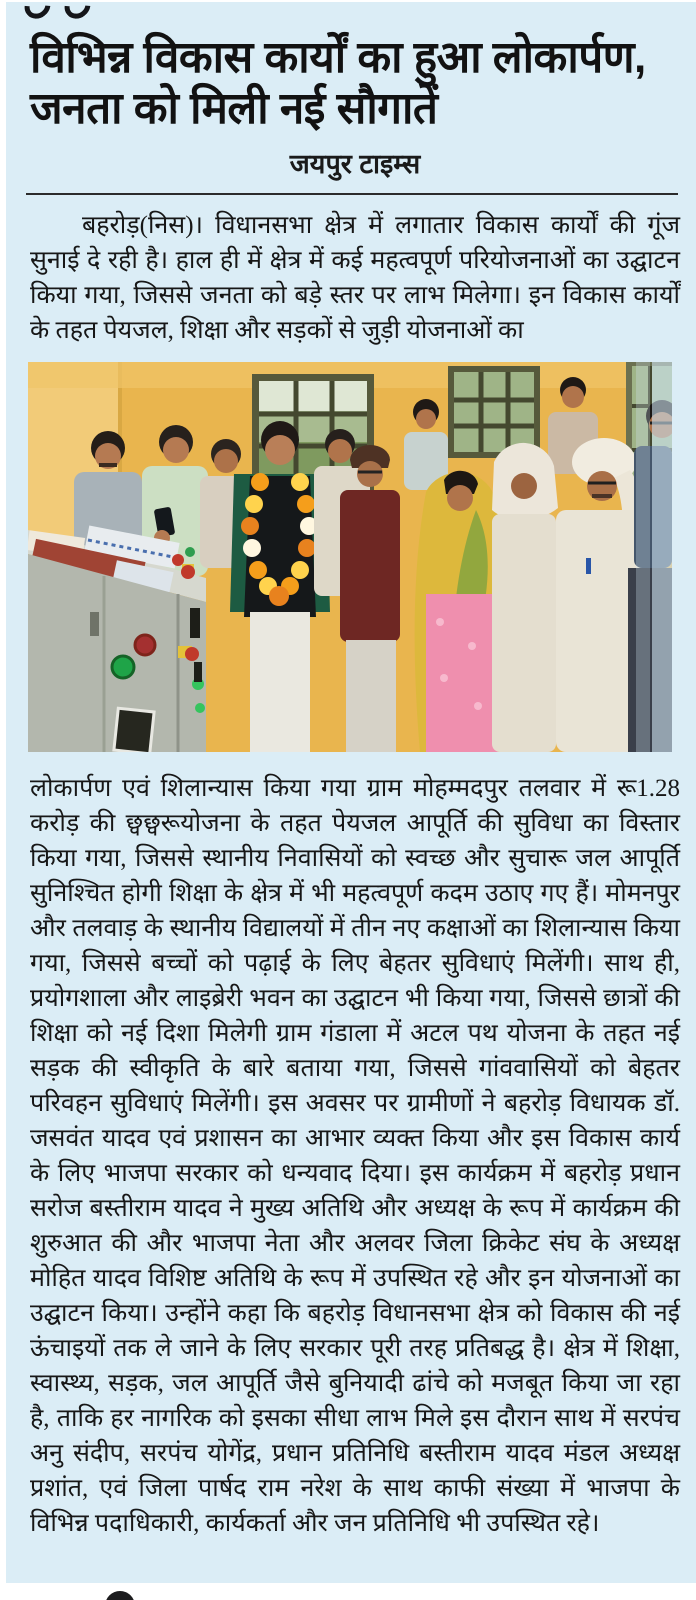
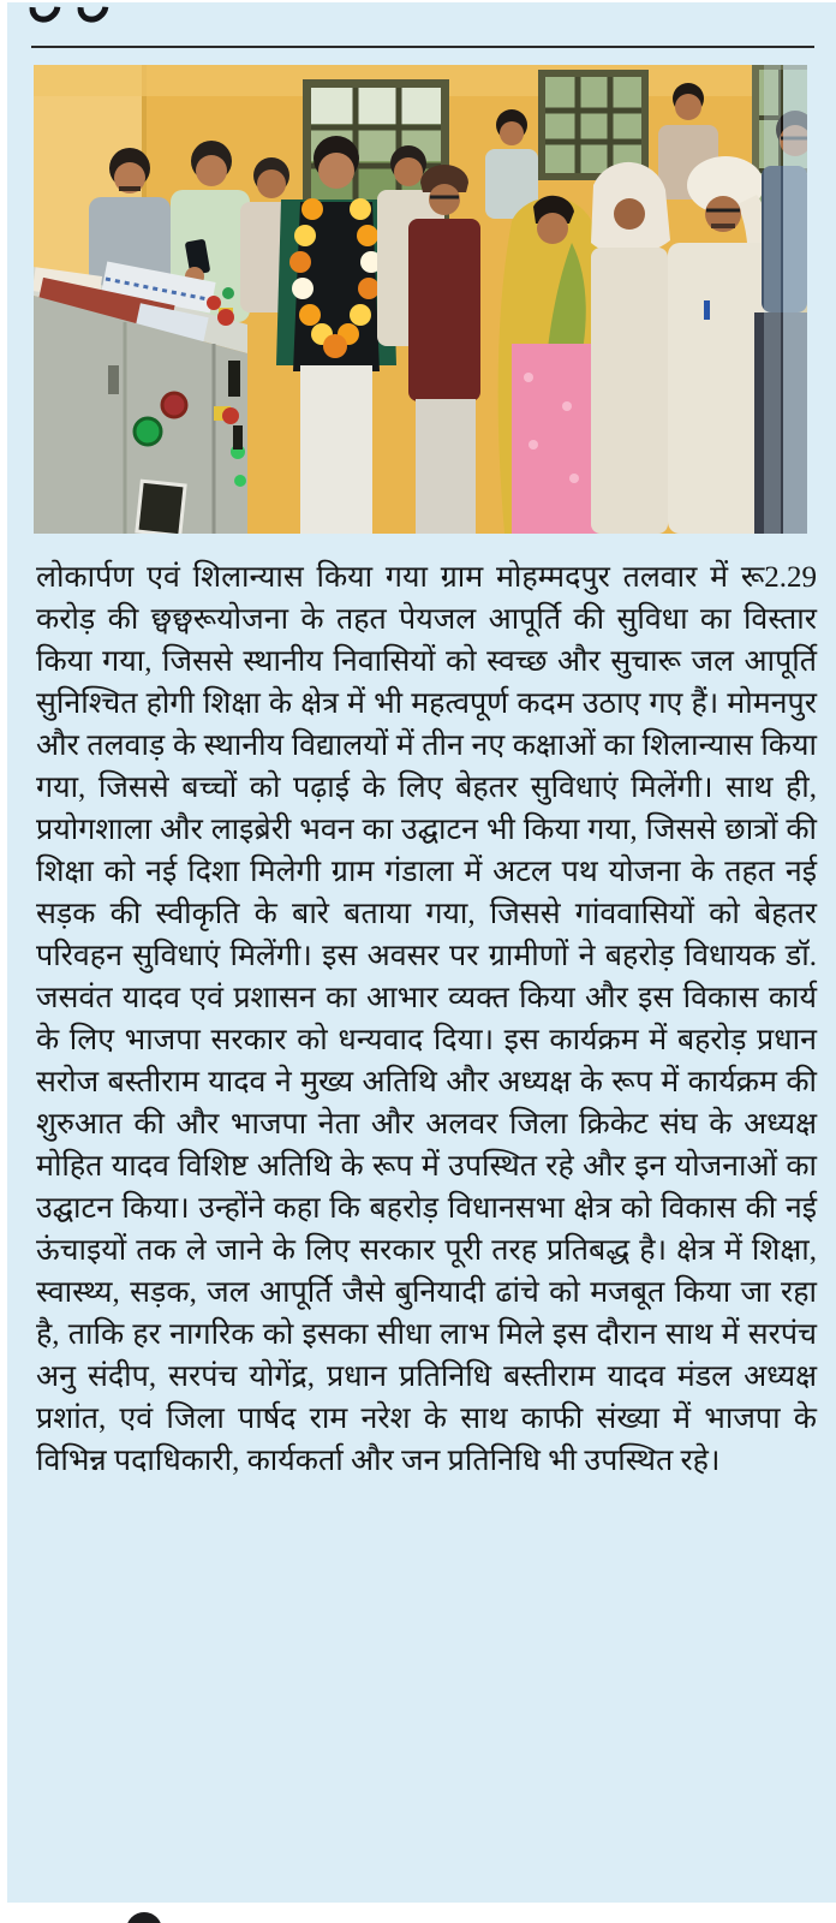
- विभिन्न विकास कार्यों का हुआ लोकार्पण, जनता को मिली नई सौगातें
- जयपुर टाइम्स
- बहरोड़(निस)। विधानसभा क्षेत्र में लगातार विकास कार्यों की गूंज सुनाई दे रही है। हाल ही में क्षेत्र में कई महत्वपूर्ण परियोजनाओं का उद्घाटन किया गया, जिससे जनता को बड़े स्तर पर लाभ मिलेगा। इन विकास कार्यों के तहत पेयजल, शिक्षा और सड़कों से जुड़ी योजनाओं का
- लोकार्पण एवं शिलान्यास किया गया ग्राम मोहम्मदपुर तलवार में रू1.28 करोड़ की छ्वछ्वरूयोजना के तहत पेयजल आपूर्ति की सुविधा का विस्तार किया गया, जिससे स्थानीय निवासियों को स्वच्छ और सुचारू जल आपूर्ति सुनिश्चित होगी शिक्षा के क्षेत्र में भी महत्वपूर्ण कदम उठाए गए हैं। मोमनपुर और तलवाड़ के स्थानीय विद्यालयों में तीन नए कक्षाओं का शिलान्यास किया गया, जिससे बच्चों को पढ़ाई के लिए बेहतर सुविधाएं मिलेंगी। साथ ही, प्रयोगशाला और लाइब्रेरी भवन का उद्घाटन भी किया गया, जिससे छात्रों की शिक्षा को नई दिशा मिलेगी ग्राम गंडाला में अटल पथ योजना के तहत नई सड़क की स्वीकृति के बारे बताया गया, जिससे गांववासियों को बेहतर परिवहन सुविधाएं मिलेंगी। इस अवसर पर ग्रामीणों ने बहरोड़ विधायक डॉ. जसवंत यादव एवं प्रशासन का आभार व्यक्त किया और इस विकास कार्य के लिए भाजपा सरकार को धन्यवाद दिया। इस कार्यक्रम में बहरोड़ प्रधान सरोज बस्तीराम यादव ने मुख्य अतिथि और अध्यक्ष के रूप में कार्यक्रम की शुरुआत की और भाजपा नेता और अलवर जिला क्रिकेट संघ के अध्यक्ष मोहित यादव विशिष्ट अतिथि के रूप में उपस्थित रहे और इन योजनाओं का उद्घाटन किया। उन्होंने कहा कि बहरोड़ विधानसभा क्षेत्र को विकास की नई ऊंचाइयों तक ले जाने के लिए सरकार पूरी तरह प्रतिबद्ध है। क्षेत्र में शिक्षा, स्वास्थ्य, सड़क, जल आपूर्ति जैसे बुनियादी ढांचे को मजबूत किया जा रहा है, ताकि हर नागरिक को इसका सीधा लाभ मिले इस दौरान साथ में सरपंच अनु संदीप, सरपंच योगेंद्र, प्रधान प्रतिनिधि बस्तीराम यादव मंडल अध्यक्ष प्रशांत, एवं जिला पार्षद राम नरेश के साथ काफी संख्या में भाजपा के विभिन्न पदाधिकारी, कार्यकर्ता और जन प्रतिनिधि भी उपस्थित रहे।
+ लोकार्पण एवं शिलान्यास किया गया ग्राम मोहम्मदपुर तलवार में रू2.29 करोड़ की छ्वछ्वरूयोजना के तहत पेयजल आपूर्ति की सुविधा का विस्तार किया गया, जिससे स्थानीय निवासियों को स्वच्छ और सुचारू जल आपूर्ति सुनिश्चित होगी शिक्षा के क्षेत्र में भी महत्वपूर्ण कदम उठाए गए हैं। मोमनपुर और तलवाड़ के स्थानीय विद्यालयों में तीन नए कक्षाओं का शिलान्यास किया गया, जिससे बच्चों को पढ़ाई के लिए बेहतर सुविधाएं मिलेंगी। साथ ही, प्रयोगशाला और लाइब्रेरी भवन का उद्घाटन भी किया गया, जिससे छात्रों की शिक्षा को नई दिशा मिलेगी ग्राम गंडाला में अटल पथ योजना के तहत नई सड़क की स्वीकृति के बारे बताया गया, जिससे गांववासियों को बेहतर परिवहन सुविधाएं मिलेंगी। इस अवसर पर ग्रामीणों ने बहरोड़ विधायक डॉ. जसवंत यादव एवं प्रशासन का आभार व्यक्त किया और इस विकास कार्य के लिए भाजपा सरकार को धन्यवाद दिया। इस कार्यक्रम में बहरोड़ प्रधान सरोज बस्तीराम यादव ने मुख्य अतिथि और अध्यक्ष के रूप में कार्यक्रम की शुरुआत की और भाजपा नेता और अलवर जिला क्रिकेट संघ के अध्यक्ष मोहित यादव विशिष्ट अतिथि के रूप में उपस्थित रहे और इन योजनाओं का उद्घाटन किया। उन्होंने कहा कि बहरोड़ विधानसभा क्षेत्र को विकास की नई ऊंचाइयों तक ले जाने के लिए सरकार पूरी तरह प्रतिबद्ध है। क्षेत्र में शिक्षा, स्वास्थ्य, सड़क, जल आपूर्ति जैसे बुनियादी ढांचे को मजबूत किया जा रहा है, ताकि हर नागरिक को इसका सीधा लाभ मिले इस दौरान साथ में सरपंच अनु संदीप, सरपंच योगेंद्र, प्रधान प्रतिनिधि बस्तीराम यादव मंडल अध्यक्ष प्रशांत, एवं जिला पार्षद राम नरेश के साथ काफी संख्या में भाजपा के विभिन्न पदाधिकारी, कार्यकर्ता और जन प्रतिनिधि भी उपस्थित रहे।
